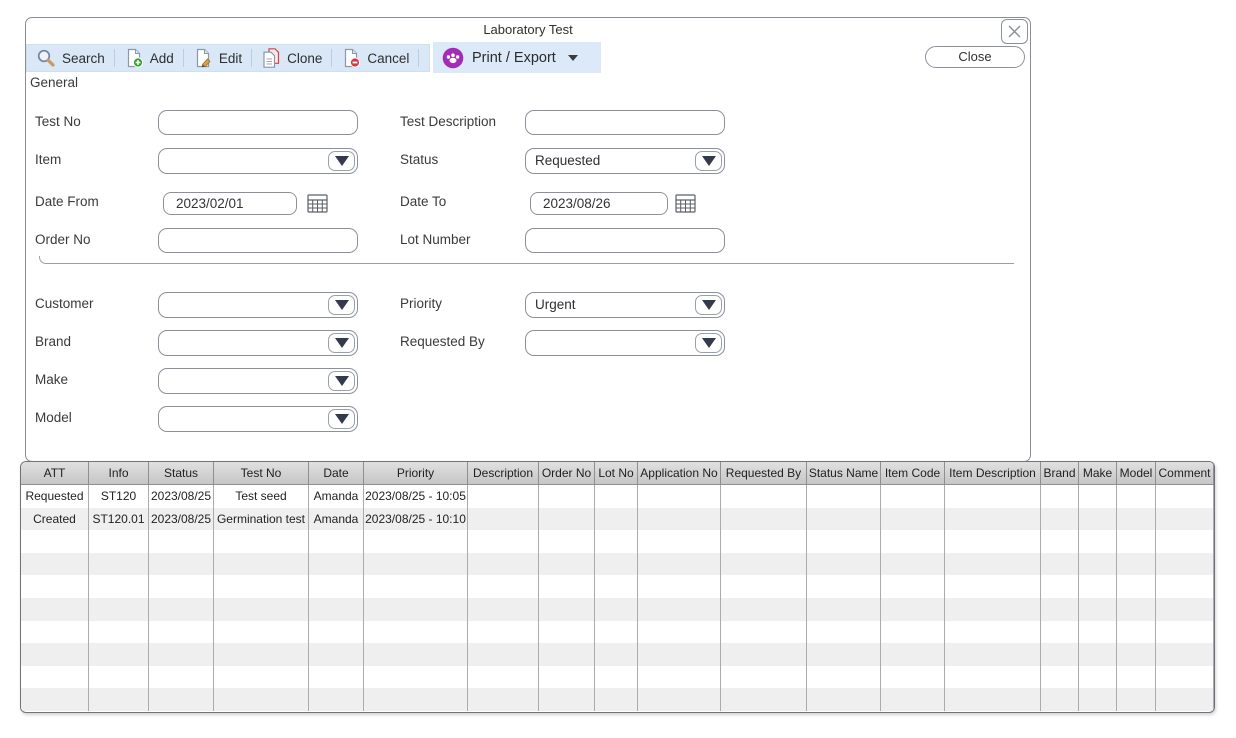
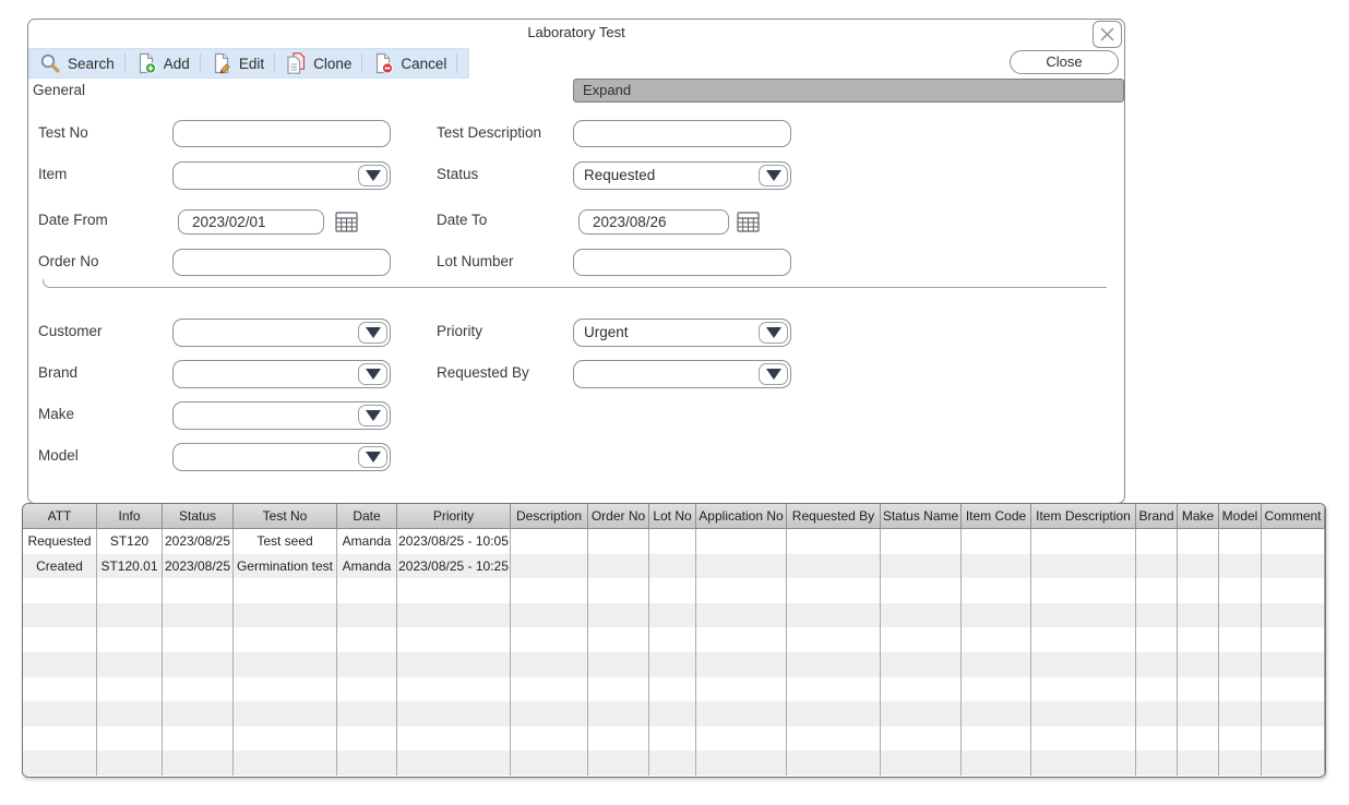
  Laboratory Test
  Search
  Add
  Edit
  Clone
  Cancel
- Print / Export
  Close
  General
+ Expand
  Test No
  Test Description
  Item
  Status
  Requested
  Date From
  2023/02/01
  Date To
  2023/08/26
  Order No
  Lot Number
  Customer
  Priority
  Urgent
  Brand
  Requested By
  Make
  Model
  ATT
  Info
  Status
  Test No
  Date
  Priority
  Description
  Order No
  Lot No
  Application No
  Requested By
  Status Name
  Item Code
  Item Description
  Brand
  Make
  Model
  Comment
  Requested
  ST120
  2023/08/25
  Test seed
  Amanda
  2023/08/25 - 10:05
  Created
  ST120.01
  2023/08/25
  Germination test
  Amanda
- 2023/08/25 - 10:10
+ 2023/08/25 - 10:25
